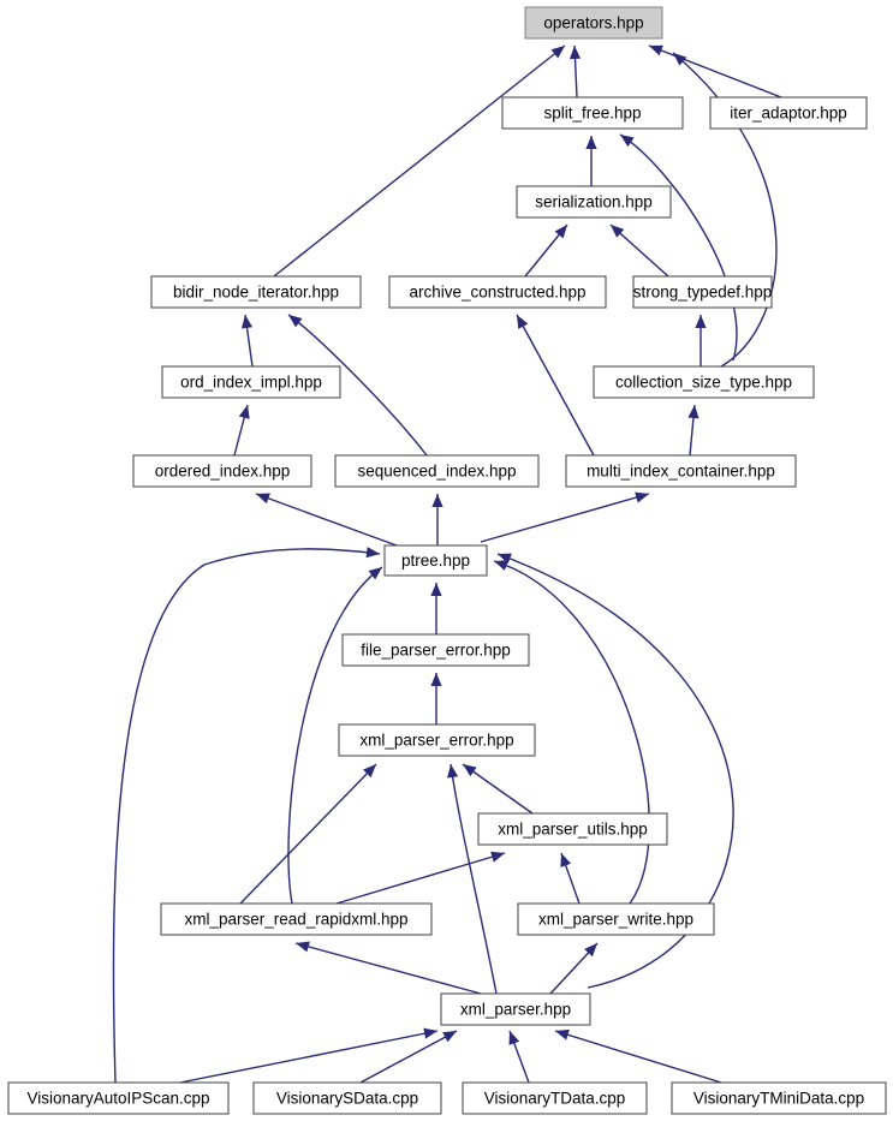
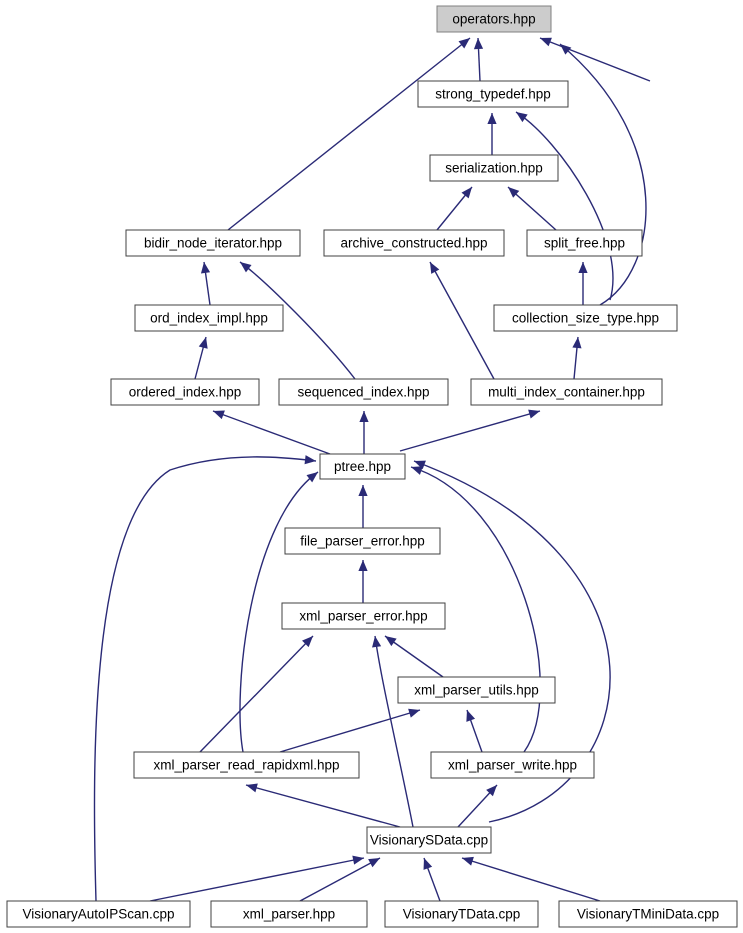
  operators.hpp
- split_free.hpp
+ strong_typedef.hpp
- iter_adaptor.hpp
  serialization.hpp
  bidir_node_iterator.hpp
  archive_constructed.hpp
- strong_typedef.hpp
+ split_free.hpp
  ord_index_impl.hpp
  collection_size_type.hpp
  ordered_index.hpp
  sequenced_index.hpp
  multi_index_container.hpp
  ptree.hpp
  file_parser_error.hpp
  xml_parser_error.hpp
  xml_parser_utils.hpp
  xml_parser_read_rapidxml.hpp
  xml_parser_write.hpp
- xml_parser.hpp
+ VisionarySData.cpp
  VisionaryAutoIPScan.cpp
- VisionarySData.cpp
+ xml_parser.hpp
  VisionaryTData.cpp
  VisionaryTMiniData.cpp
